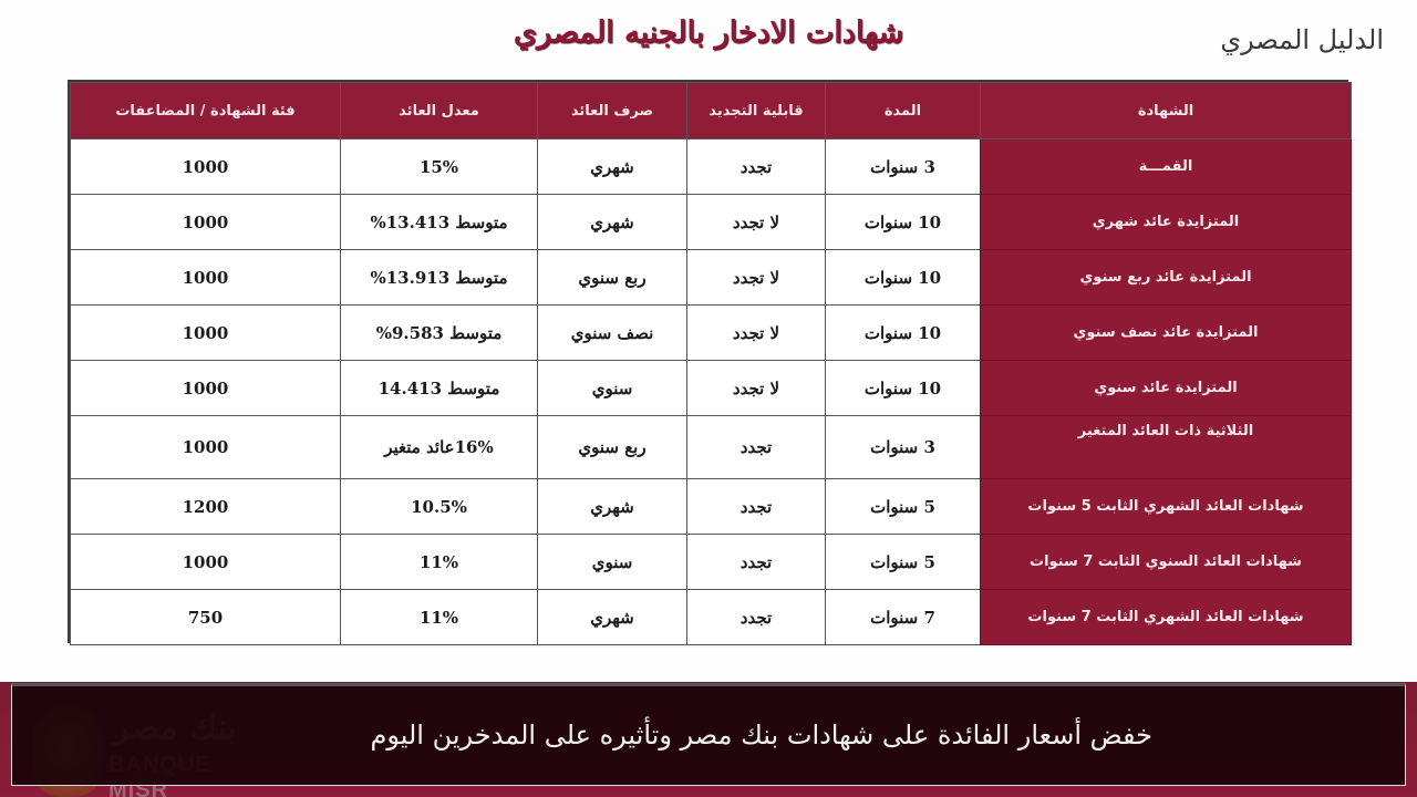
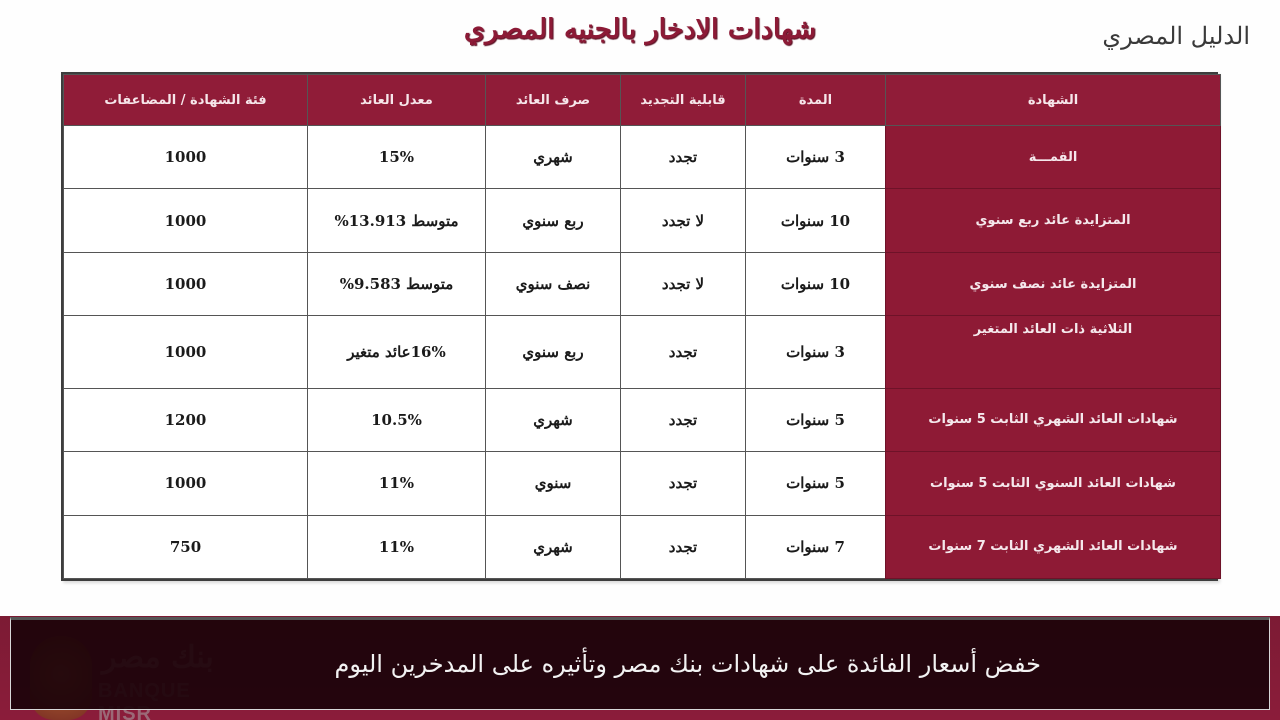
  الدليل المصري
  شهادات الادخار بالجنيه المصري
  الشهادة	المدة	قابلية التجديد	صرف العائد	معدل العائد	فئة الشهادة / المضاعفات
  القمـــة	3 سنوات	تجدد	شهري	15%	1000
- المتزايدة عائد شهري	10 سنوات	لا تجدد	شهري	متوسط 13.413%	1000
  المتزايدة عائد ربع سنوي	10 سنوات	لا تجدد	ربع سنوي	متوسط 13.913%	1000
  المتزايدة عائد نصف سنوي	10 سنوات	لا تجدد	نصف سنوي	متوسط 9.583%	1000
- المتزايدة عائد سنوي	10 سنوات	لا تجدد	سنوي	متوسط 14.413	1000
  الثلاثية ذات العائد المتغير	3 سنوات	تجدد	ربع سنوي	16%عائد متغير	1000
  شهادات العائد الشهري الثابت 5 سنوات	5 سنوات	تجدد	شهري	10.5%	1200
- شهادات العائد السنوي الثابت 7 سنوات	5 سنوات	تجدد	سنوي	11%	1000
+ شهادات العائد السنوي الثابت 5 سنوات	5 سنوات	تجدد	سنوي	11%	1000
  شهادات العائد الشهري الثابت 7 سنوات	7 سنوات	تجدد	شهري	11%	750
  خفض أسعار الفائدة على شهادات بنك مصر وتأثيره على المدخرين اليوم
